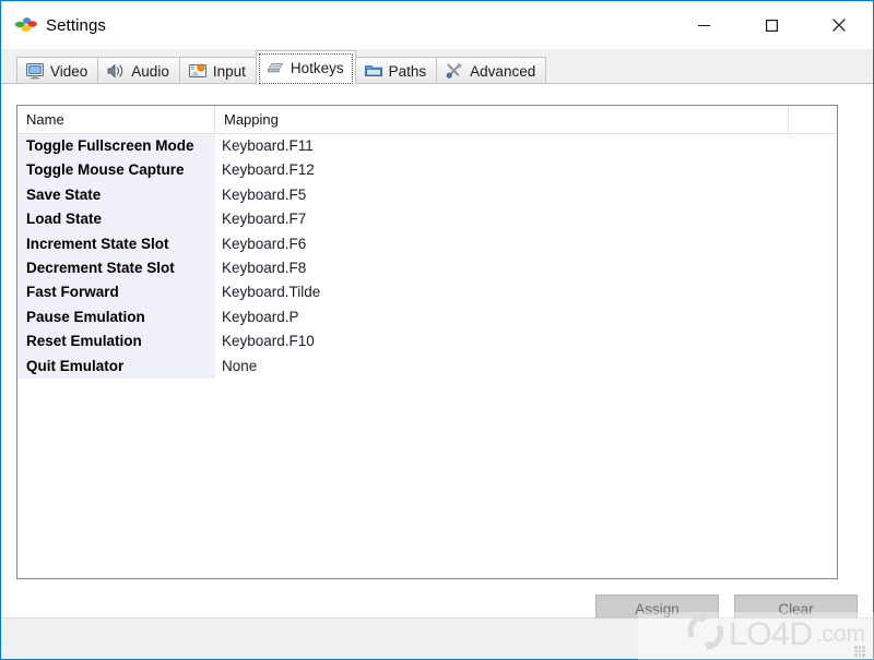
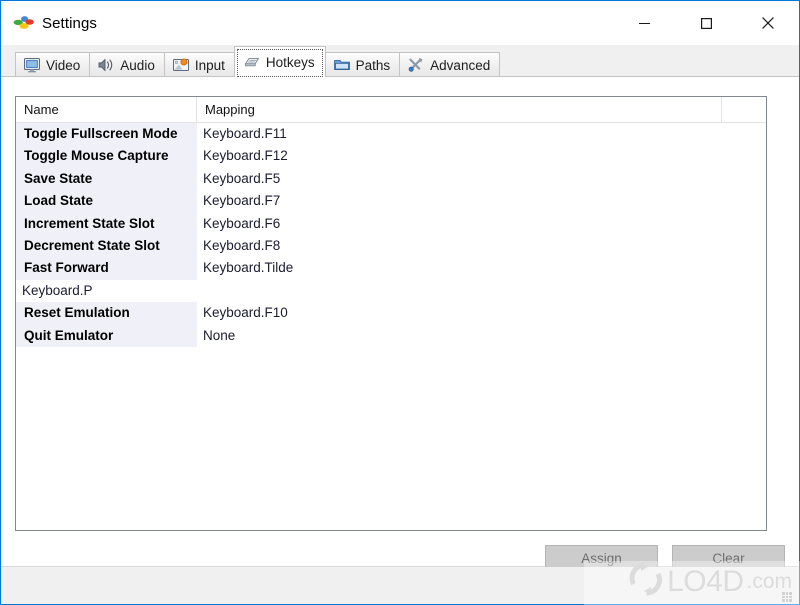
  Settings
  Video
  Audio
  Input
  Hotkeys
  Paths
  Advanced
  Name
  Mapping
  Toggle Fullscreen Mode
  Keyboard.F11
  Toggle Mouse Capture
  Keyboard.F12
  Save State
  Keyboard.F5
  Load State
  Keyboard.F7
  Increment State Slot
  Keyboard.F6
  Decrement State Slot
  Keyboard.F8
  Fast Forward
  Keyboard.Tilde
- Pause Emulation
  Keyboard.P
  Reset Emulation
  Keyboard.F10
  Quit Emulator
  None
  Assign
  Clear
  LO4D
  .com
